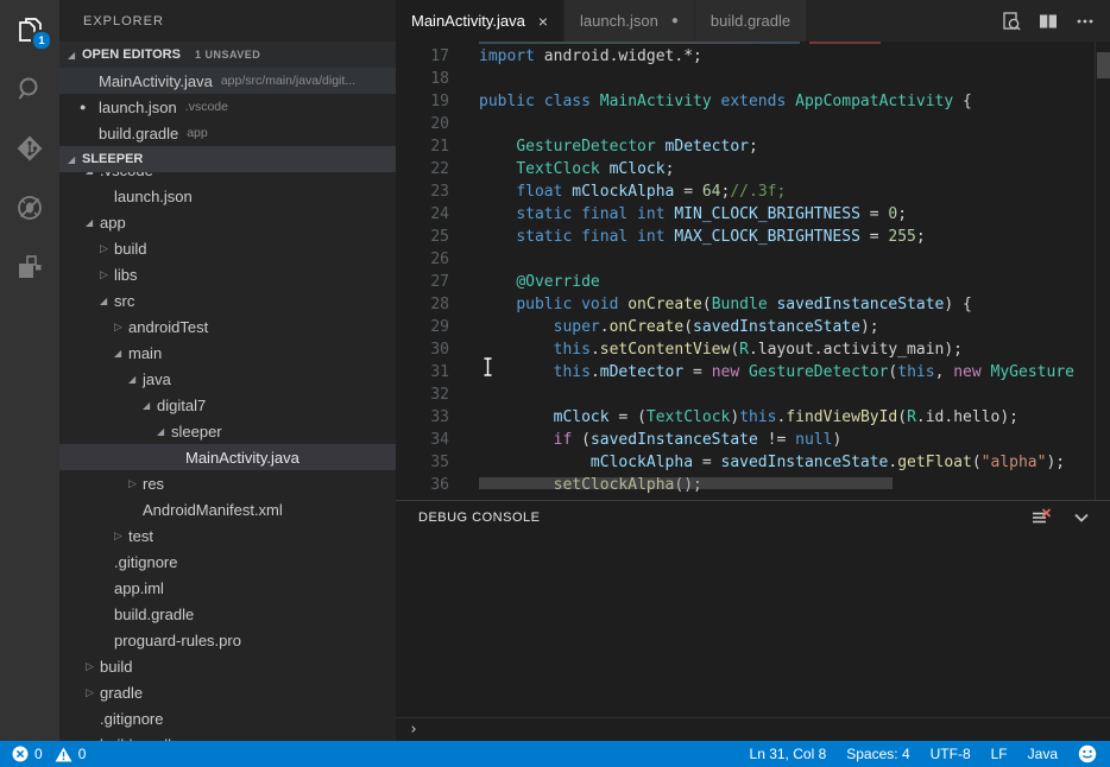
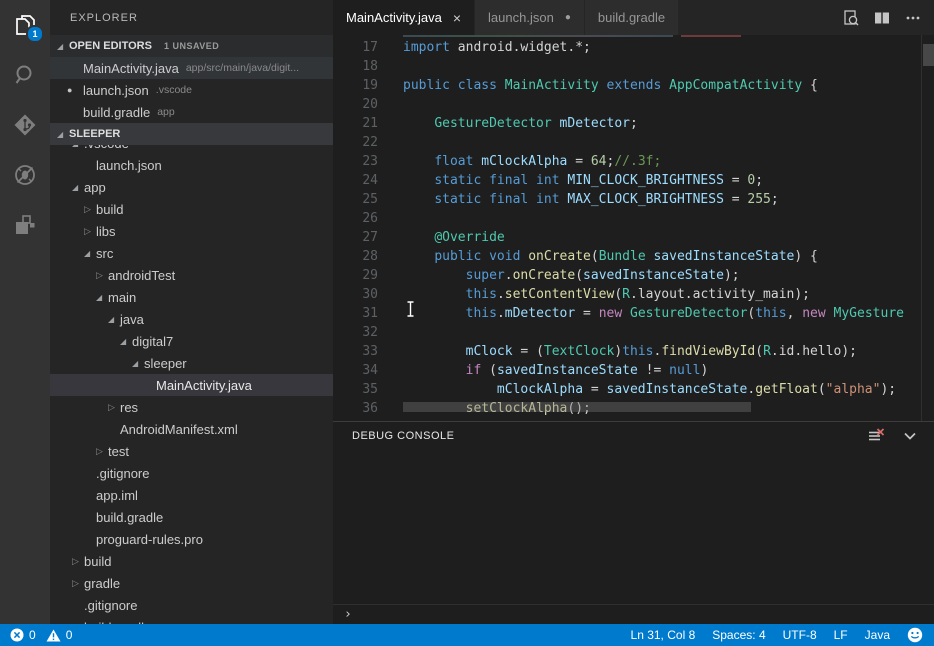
  1
  EXPLORER
  ◢
  OPEN EDITORS
  1 UNSAVED
  MainActivity.java
  app/src/main/java/digit...
  ●
  launch.json
  .vscode
  build.gradle
  app
  ◢
  SLEEPER
  launch.json
  ◢
  app
  ▷
  build
  ▷
  libs
  ◢
  src
  ▷
  androidTest
  ◢
  main
  ◢
  java
  ◢
  digital7
  ◢
  sleeper
  MainActivity.java
  ▷
  res
  AndroidManifest.xml
  ▷
  test
  .gitignore
  app.iml
  build.gradle
  proguard-rules.pro
  ▷
  build
  ▷
  gradle
  .gitignore
  MainActivity.java
  ×
  launch.json
  ●
  build.gradle
  17
  import android.widget.*;
  18
  19
  public class MainActivity extends AppCompatActivity {
  20
  21
  GestureDetector mDetector;
  22
- TextClock mClock;
  23
  float mClockAlpha = 64;//.3f;
  24
  static final int MIN_CLOCK_BRIGHTNESS = 0;
  25
  static final int MAX_CLOCK_BRIGHTNESS = 255;
  26
  27
  @Override
  28
  public void onCreate(Bundle savedInstanceState) {
  29
  super.onCreate(savedInstanceState);
  30
  this.setContentView(R.layout.activity_main);
  31
  this.mDetector = new GestureDetector(this, new MyGesture
  32
  33
  mClock = (TextClock)this.findViewById(R.id.hello);
  34
  if (savedInstanceState != null)
  35
  mClockAlpha = savedInstanceState.getFloat("alpha");
  36
  setClockAlpha();
  DEBUG CONSOLE
  ›
  0
  0
  Ln 31, Col 8
  Spaces: 4
  UTF-8
  LF
  Java
